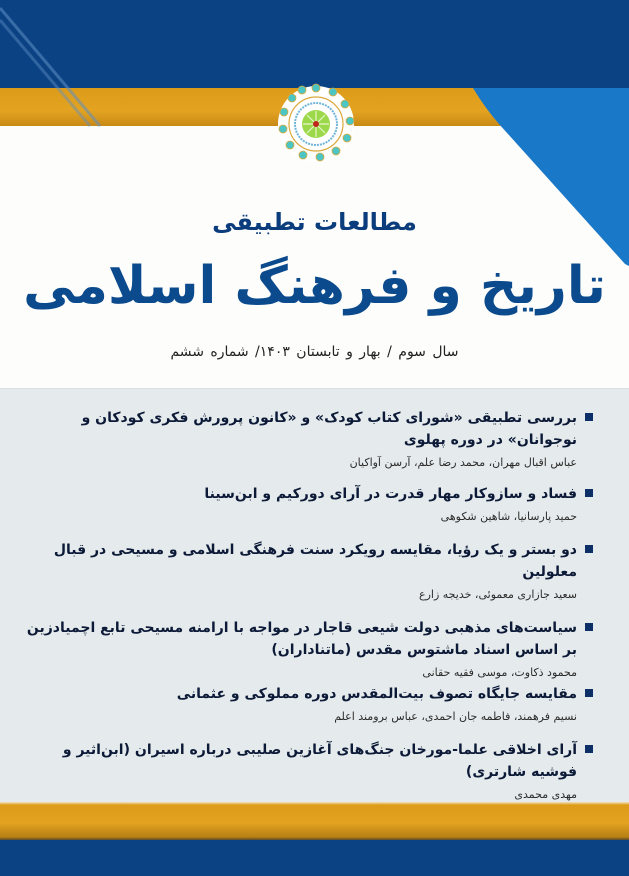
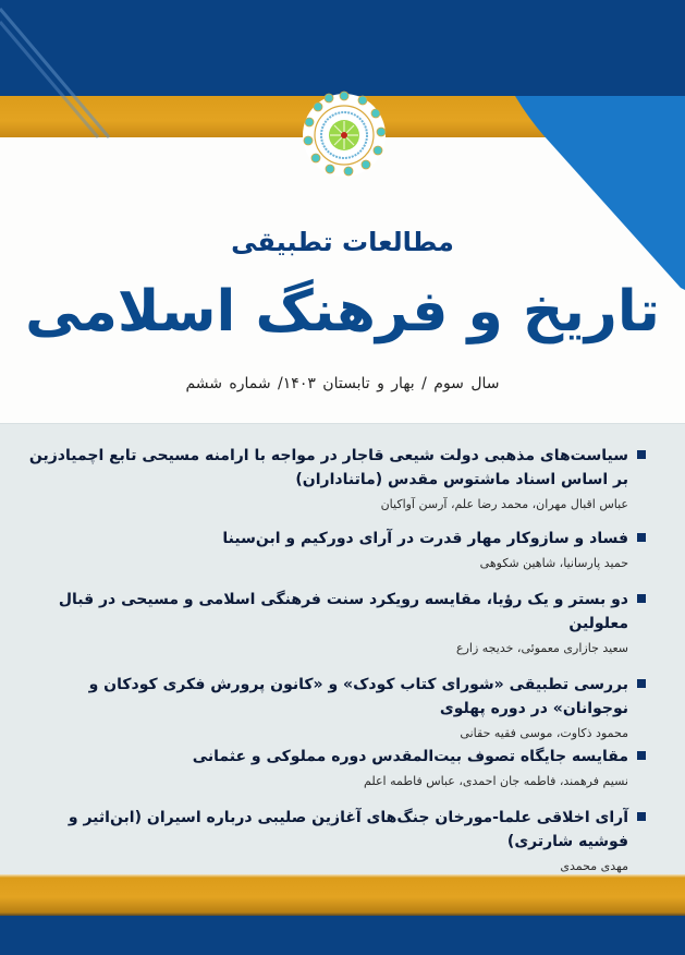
  مطالعات تطبیقی
  تاریخ و فرهنگ اسلامی
  سال سوم / بهار و تابستان ۱۴۰۳/ شماره ششم
- بررسی تطبیقی «شورای کتاب کودک» و «کانون پرورش فکری کودکان و نوجوانان» در دوره پهلوی
+ سیاست‌های مذهبی دولت شیعی قاجار در مواجه با ارامنه مسیحی تابع اچمیادزین بر اساس اسناد ماشتوس مقدس (ماتناداران)
  عباس اقبال مهران، محمد رضا علم، آرسن آواکیان
  فساد و سازوکار مهار قدرت در آرای دورکیم و ابن‌سینا
  حمید پارسانیا، شاهین شکوهی
  دو بستر و یک رؤیا، مقایسه رویکرد سنت فرهنگی اسلامی و مسیحی در قبال معلولین
  سعید جازاری معموئی، خدیجه زارع
- سیاست‌های مذهبی دولت شیعی قاجار در مواجه با ارامنه مسیحی تابع اچمیادزین بر اساس اسناد ماشتوس مقدس (ماتناداران)
+ بررسی تطبیقی «شورای کتاب کودک» و «کانون پرورش فکری کودکان و نوجوانان» در دوره پهلوی
  محمود ذکاوت، موسی فقیه حقانی
  مقایسه جایگاه تصوف بیت‌المقدس دوره مملوکی و عثمانی
- نسیم فرهمند، فاطمه جان احمدی، عباس برومند اعلم
+ نسیم فرهمند، فاطمه جان احمدی، عباس فاطمه اعلم
  آرای اخلاقی علما-مورخان جنگ‌های آغازین صلیبی درباره اسیران (ابن‌اثیر و فوشیه شارتری)
  مهدی محمدی
